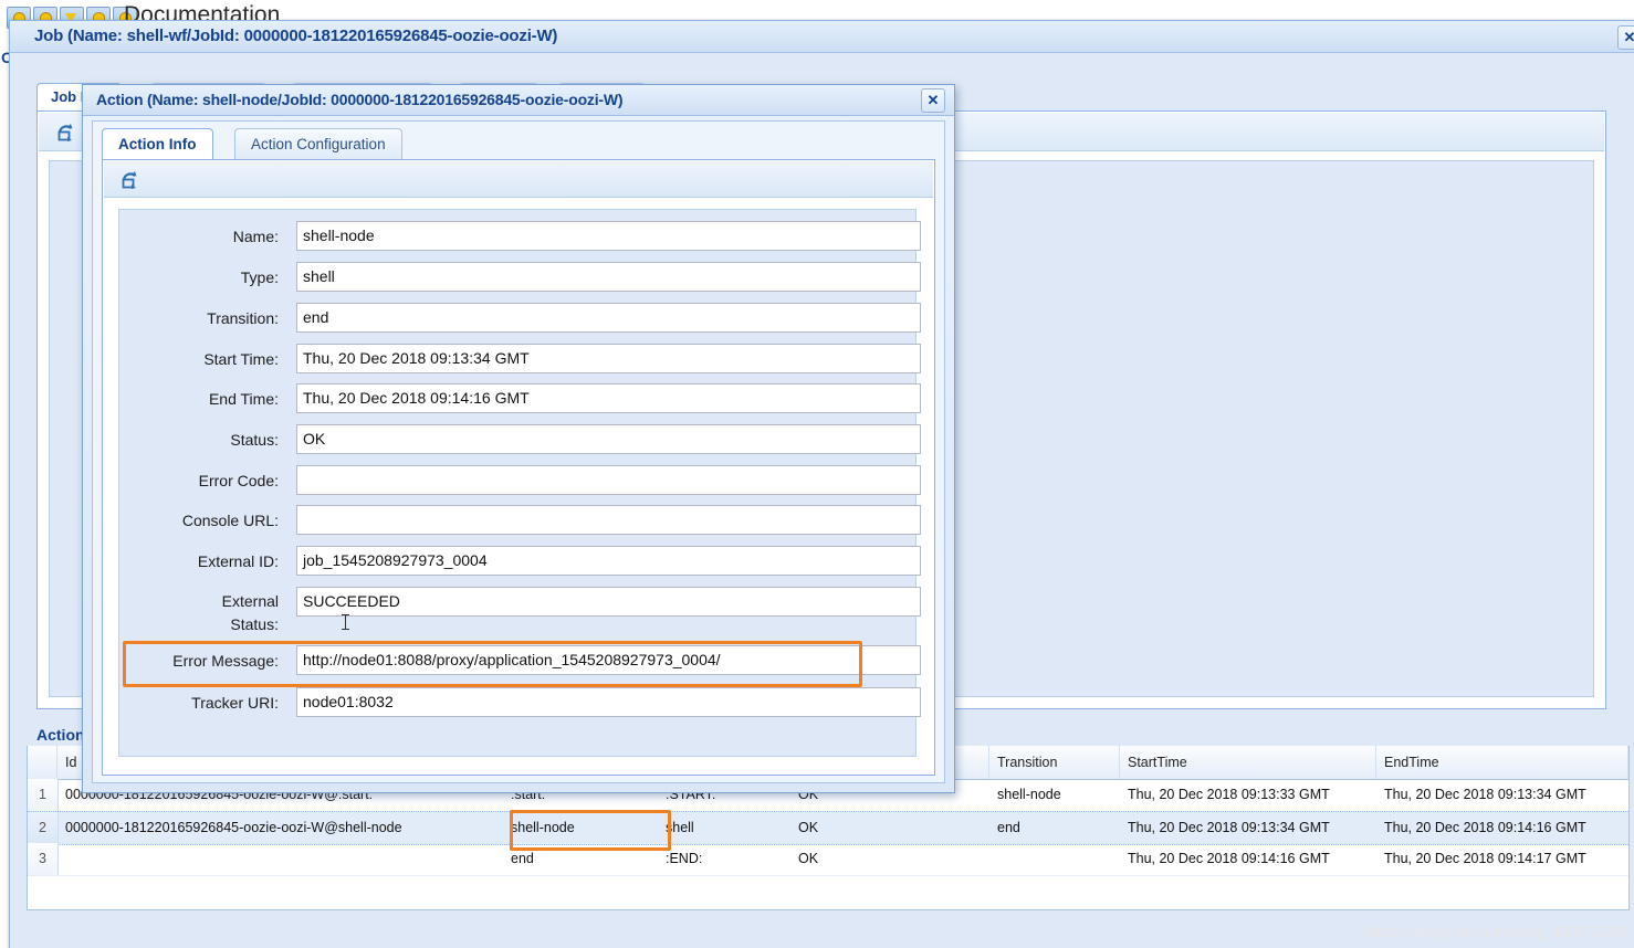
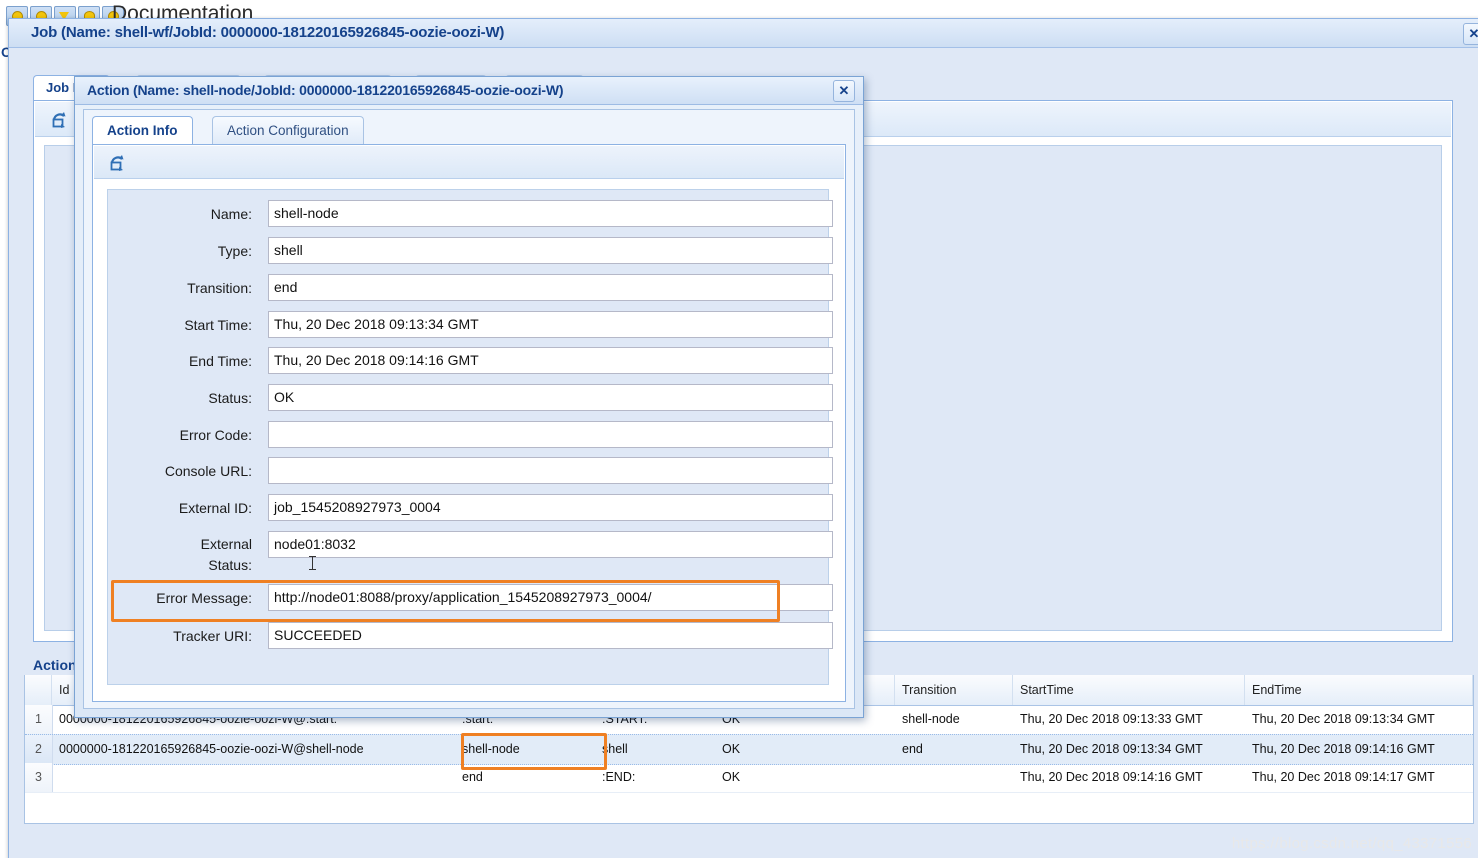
  Documentation
  O
  Job (Name: shell-wf/JobId: 0000000-181220165926845-oozie-oozi-W)
  ✕
  Action
  Id
  Transition
  StartTime
  EndTime
  1
  0000000-181220165926845-oozie-oozi-W@:start:
  :start:
  :START:
  OK
  shell-node
  Thu, 20 Dec 2018 09:13:33 GMT
  Thu, 20 Dec 2018 09:13:34 GMT
  2
  0000000-181220165926845-oozie-oozi-W@shell-node
  shell-node
  shell
  OK
  end
  Thu, 20 Dec 2018 09:13:34 GMT
  Thu, 20 Dec 2018 09:14:16 GMT
  3
  end
  :END:
  OK
  Thu, 20 Dec 2018 09:14:16 GMT
  Thu, 20 Dec 2018 09:14:17 GMT
  Action (Name: shell-node/JobId: 0000000-181220165926845-oozie-oozi-W)
  ✕
  Action Info
  Action Configuration
  Name:
  shell-node
  Type:
  shell
  Transition:
  end
  Start Time:
  Thu, 20 Dec 2018 09:13:34 GMT
  End Time:
  Thu, 20 Dec 2018 09:14:16 GMT
  Status:
  OK
  Error Code:
  Console URL:
  External ID:
  job_1545208927973_0004
  External
  Status:
- SUCCEEDED
+ node01:8032
  Error Message:
  http://node01:8088/proxy/application_1545208927973_0004/
  Tracker URI:
- node01:8032
+ SUCCEEDED
